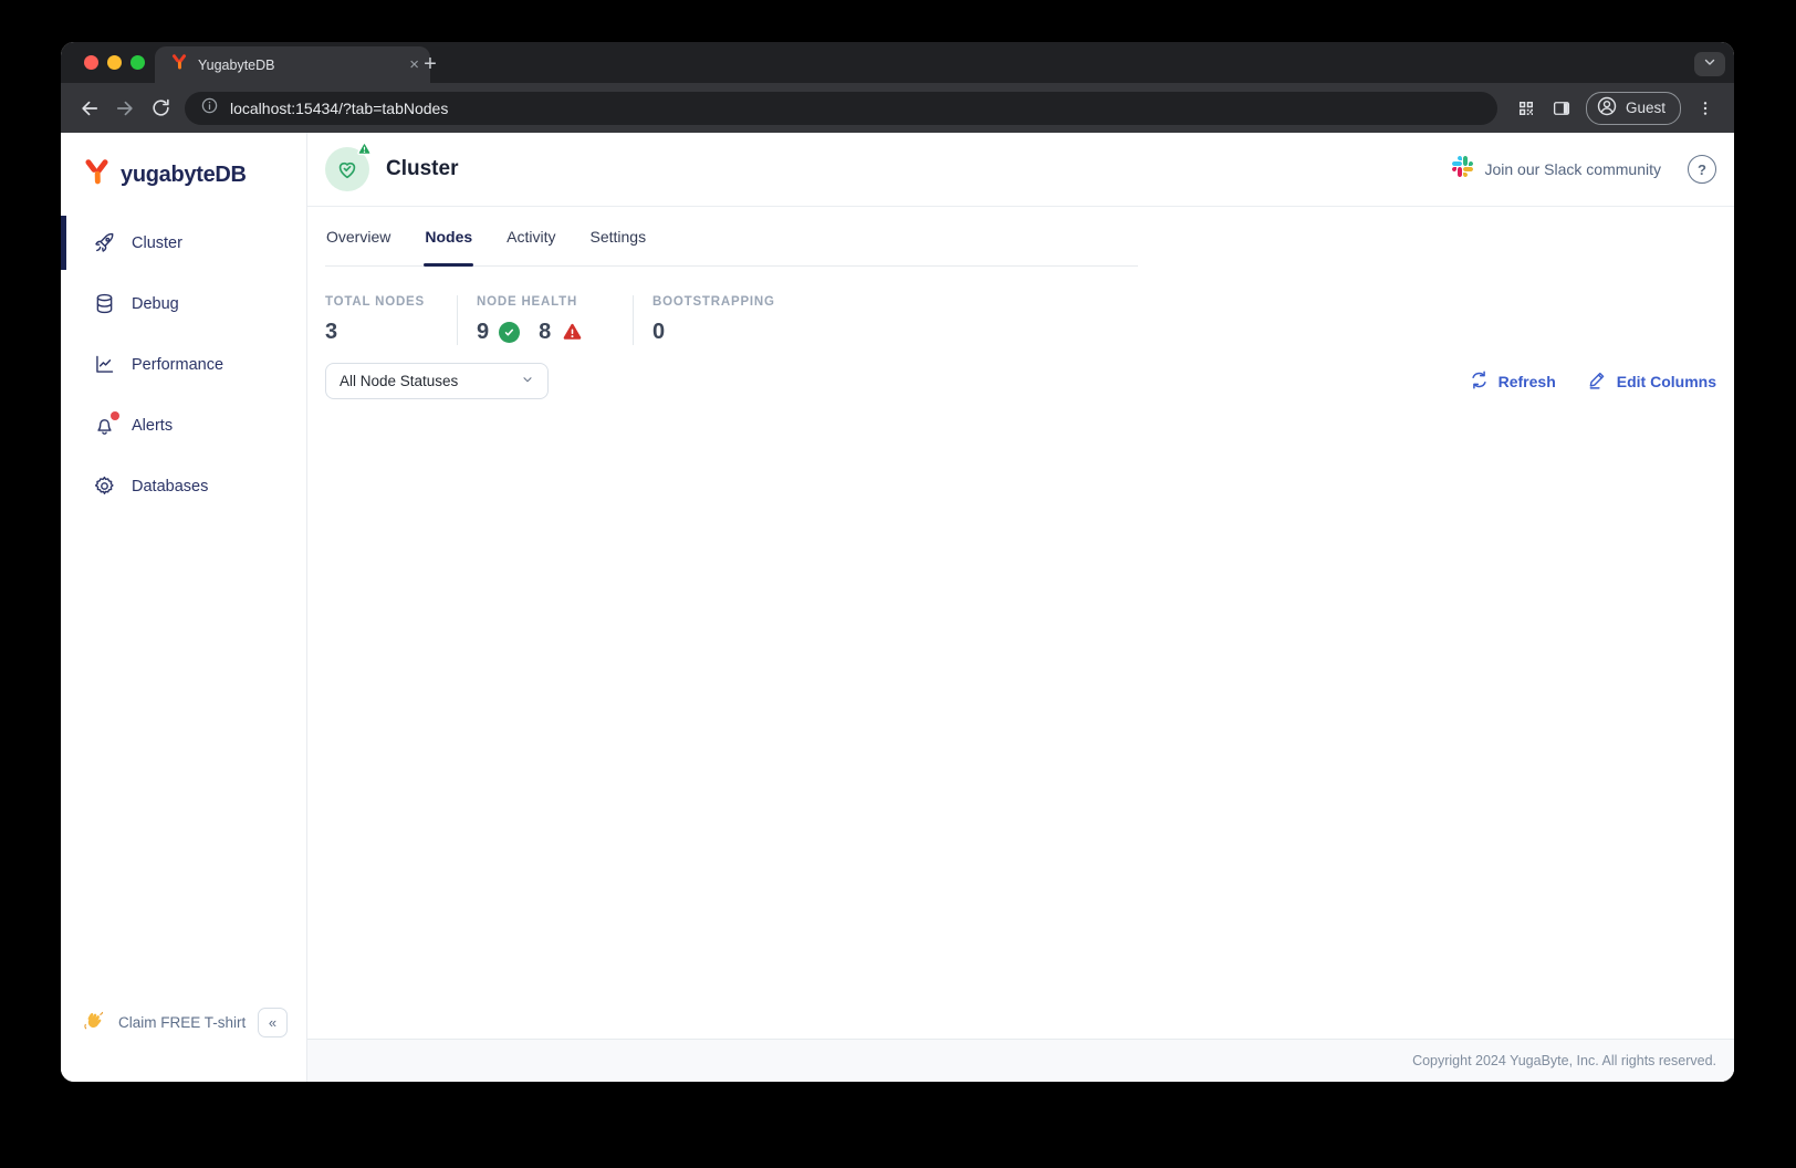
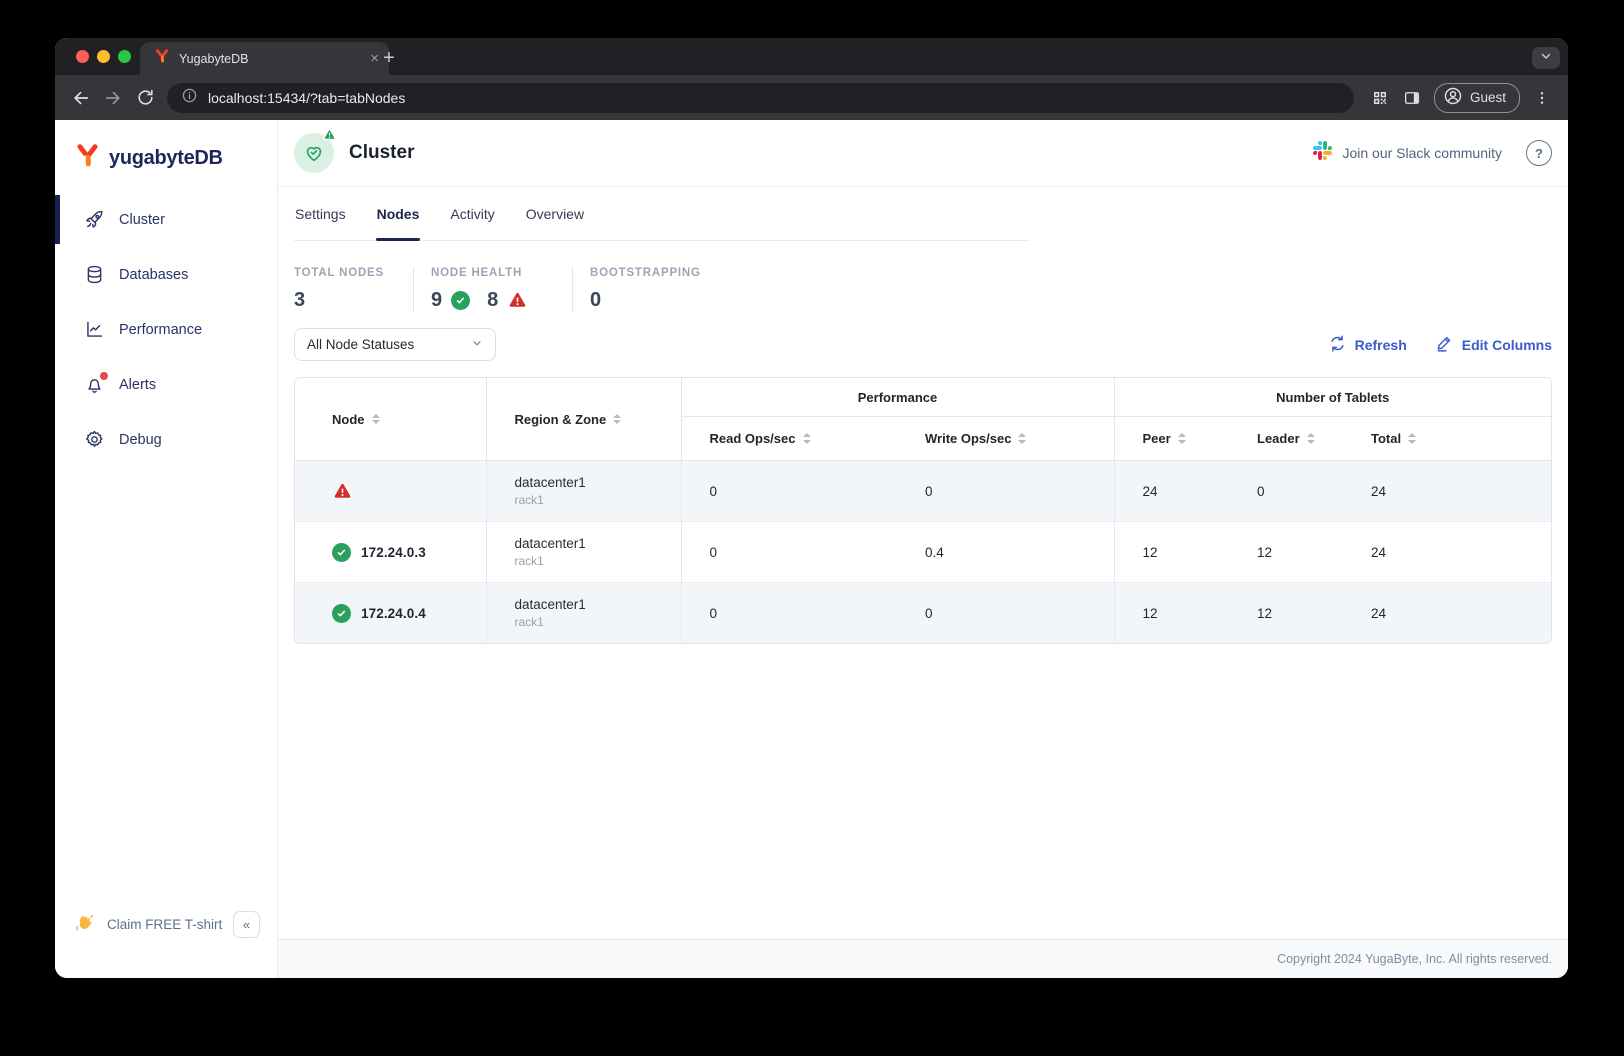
  YugabyteDB
  ×
  +
  localhost:15434/?tab=tabNodes
  Guest
  yugabyteDB
  Cluster
- Debug
+ Databases
  Performance
  Alerts
- Databases
+ Debug
  Claim FREE T-shirt
  «
  Cluster
  Join our Slack community
  ?
- Overview
+ Settings
  Nodes
  Activity
- Settings
+ Overview
  TOTAL NODES
  3
  NODE HEALTH
  9
  8
  BOOTSTRAPPING
  0
  All Node Statuses
  Refresh
  Edit Columns
+ Node	Region & Zone	Performance	Number of Tablets
+ Read Ops/sec	Write Ops/sec	Peer	Leader	Total
+ 	datacenter1 rack1	0	0	24	0	24
+ 172.24.0.3	datacenter1 rack1	0	0.4	12	12	24
+ 172.24.0.4	datacenter1 rack1	0	0	12	12	24
  Copyright 2024 YugaByte, Inc. All rights reserved.
